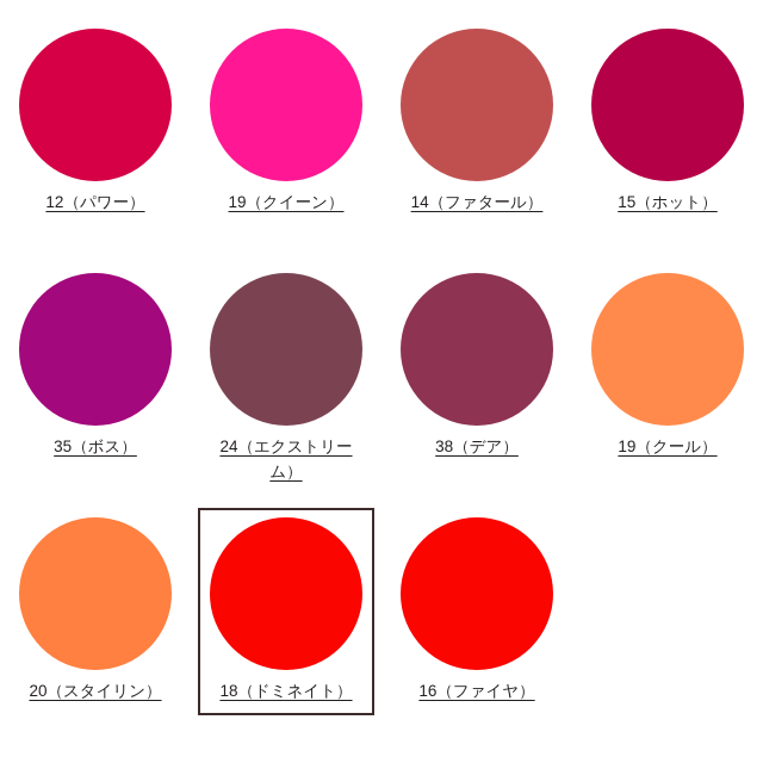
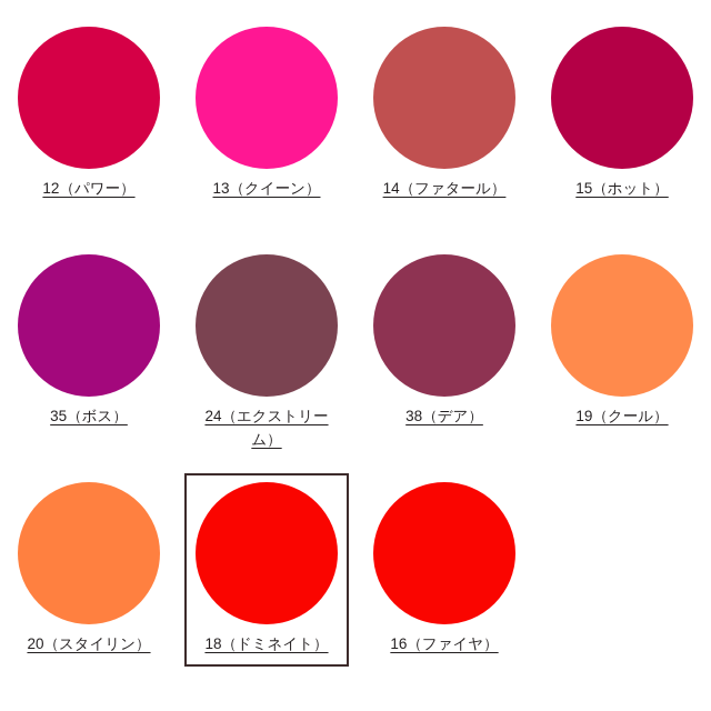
  12（パワー）
- 19（クイーン）
+ 13（クイーン）
  14（ファタール）
  15（ホット）
  35（ボス）
  24（エクストリーム）
  38（デア）
  19（クール）
  20（スタイリン）
  18（ドミネイト）
  16（ファイヤ）
